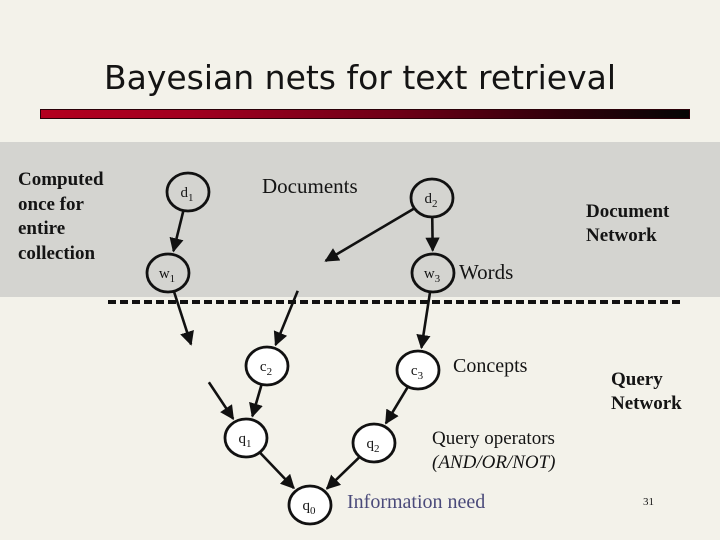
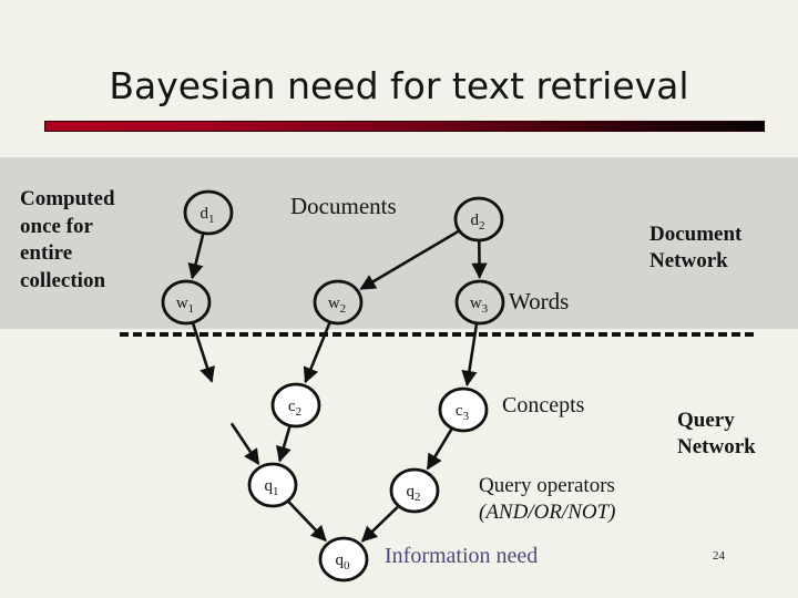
- Bayesian nets for text retrieval
+ Bayesian need for text retrieval
  d1
  d2
  w1
+ w2
  w3
  c2
  c3
  q1
  q2
  q0
  Computed
  once for
  entire
  collection
  Documents
  Words
  Document
  Network
  Concepts
  Query
  Network
  Query operators
  (AND/OR/NOT)
  Information need
- 31
+ 24
